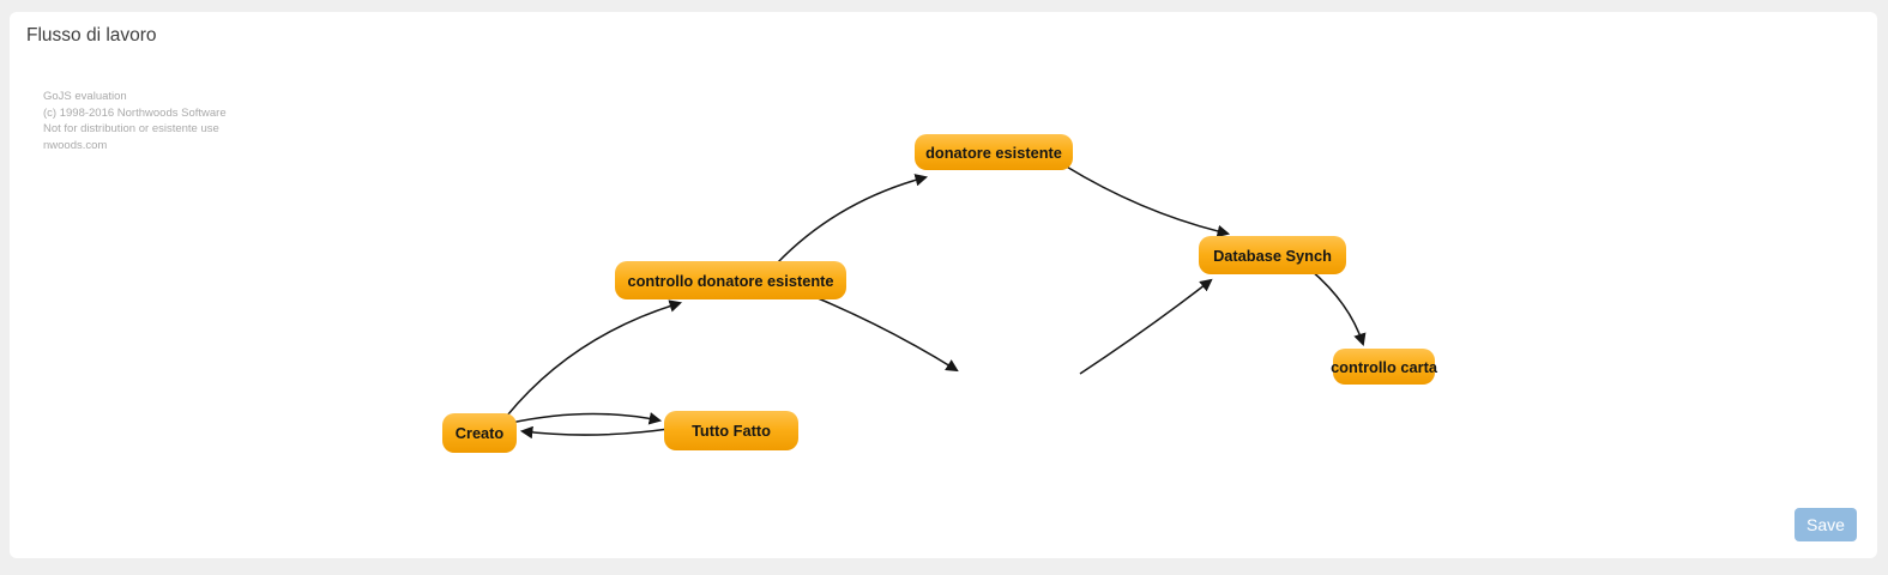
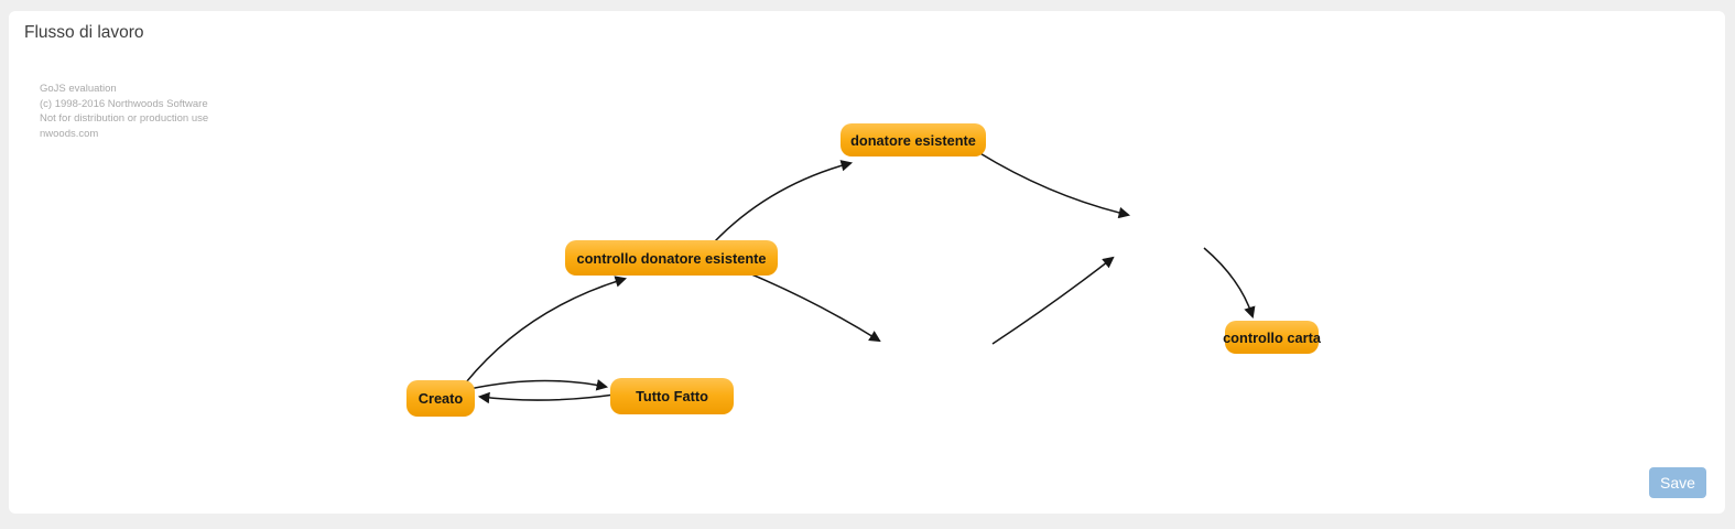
  Flusso di lavoro
  GoJS evaluation
  (c) 1998-2016 Northwoods Software
- Not for distribution or esistente use
+ Not for distribution or production use
  nwoods.com
  donatore esistente
  controllo donatore esistente
- Database Synch
  controllo carta
  Creato
  Tutto Fatto
  Save
